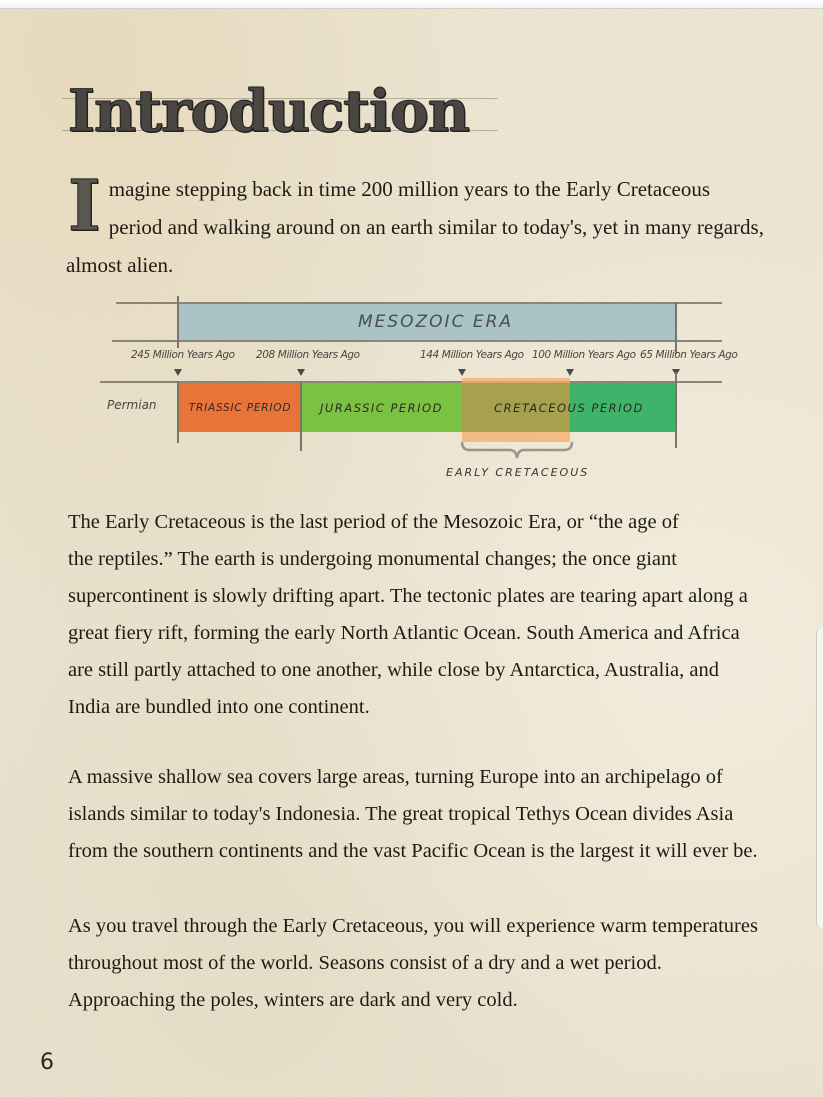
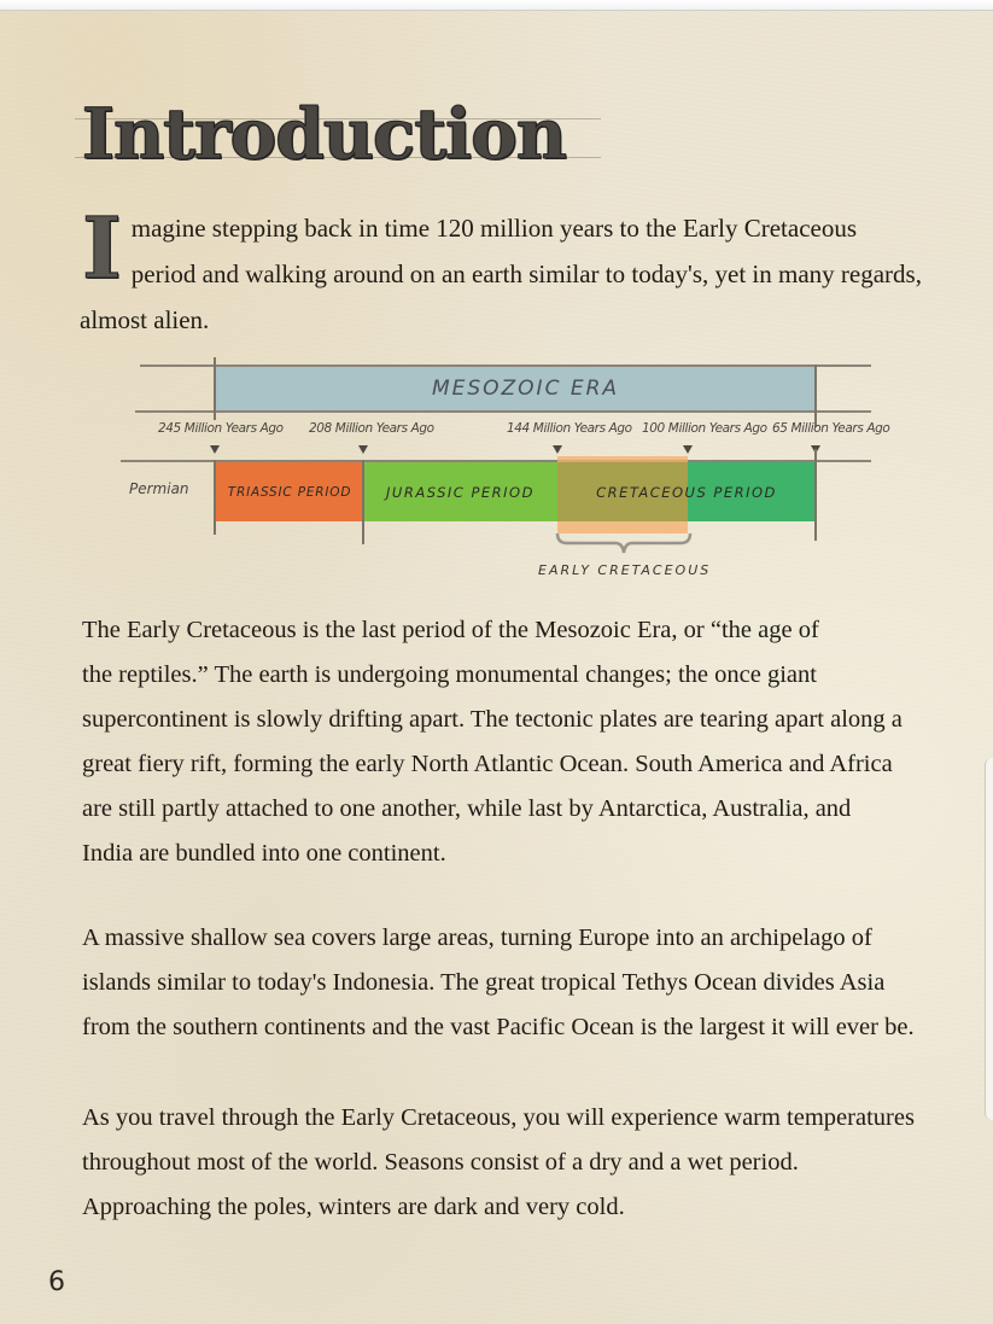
  Introduction
  I
- magine stepping back in time 200 million years to the Early Cretaceous
+ magine stepping back in time 120 million years to the Early Cretaceous
  period and walking around on an earth similar to today's, yet in many regards,
  almost alien.
  MESOZOIC ERA
  245 Million Years Ago
  208 Million Years Ago
  144 Million Years Ago
  100 Million Years Ago
  65 Million Years Ago
  Permian
  TRIASSIC PERIOD
  JURASSIC PERIOD
  CRETACEOUS PERIOD
  EARLY CRETACEOUS
  The Early Cretaceous is the last period of the Mesozoic Era, or “the age of
  the reptiles.” The earth is undergoing monumental changes; the once giant
  supercontinent is slowly drifting apart. The tectonic plates are tearing apart along a
  great fiery rift, forming the early North Atlantic Ocean. South America and Africa
- are still partly attached to one another, while close by Antarctica, Australia, and
+ are still partly attached to one another, while last by Antarctica, Australia, and
  India are bundled into one continent.
  A massive shallow sea covers large areas, turning Europe into an archipelago of
  islands similar to today's Indonesia. The great tropical Tethys Ocean divides Asia
  from the southern continents and the vast Pacific Ocean is the largest it will ever be.
  As you travel through the Early Cretaceous, you will experience warm temperatures
  throughout most of the world. Seasons consist of a dry and a wet period.
  Approaching the poles, winters are dark and very cold.
  6
